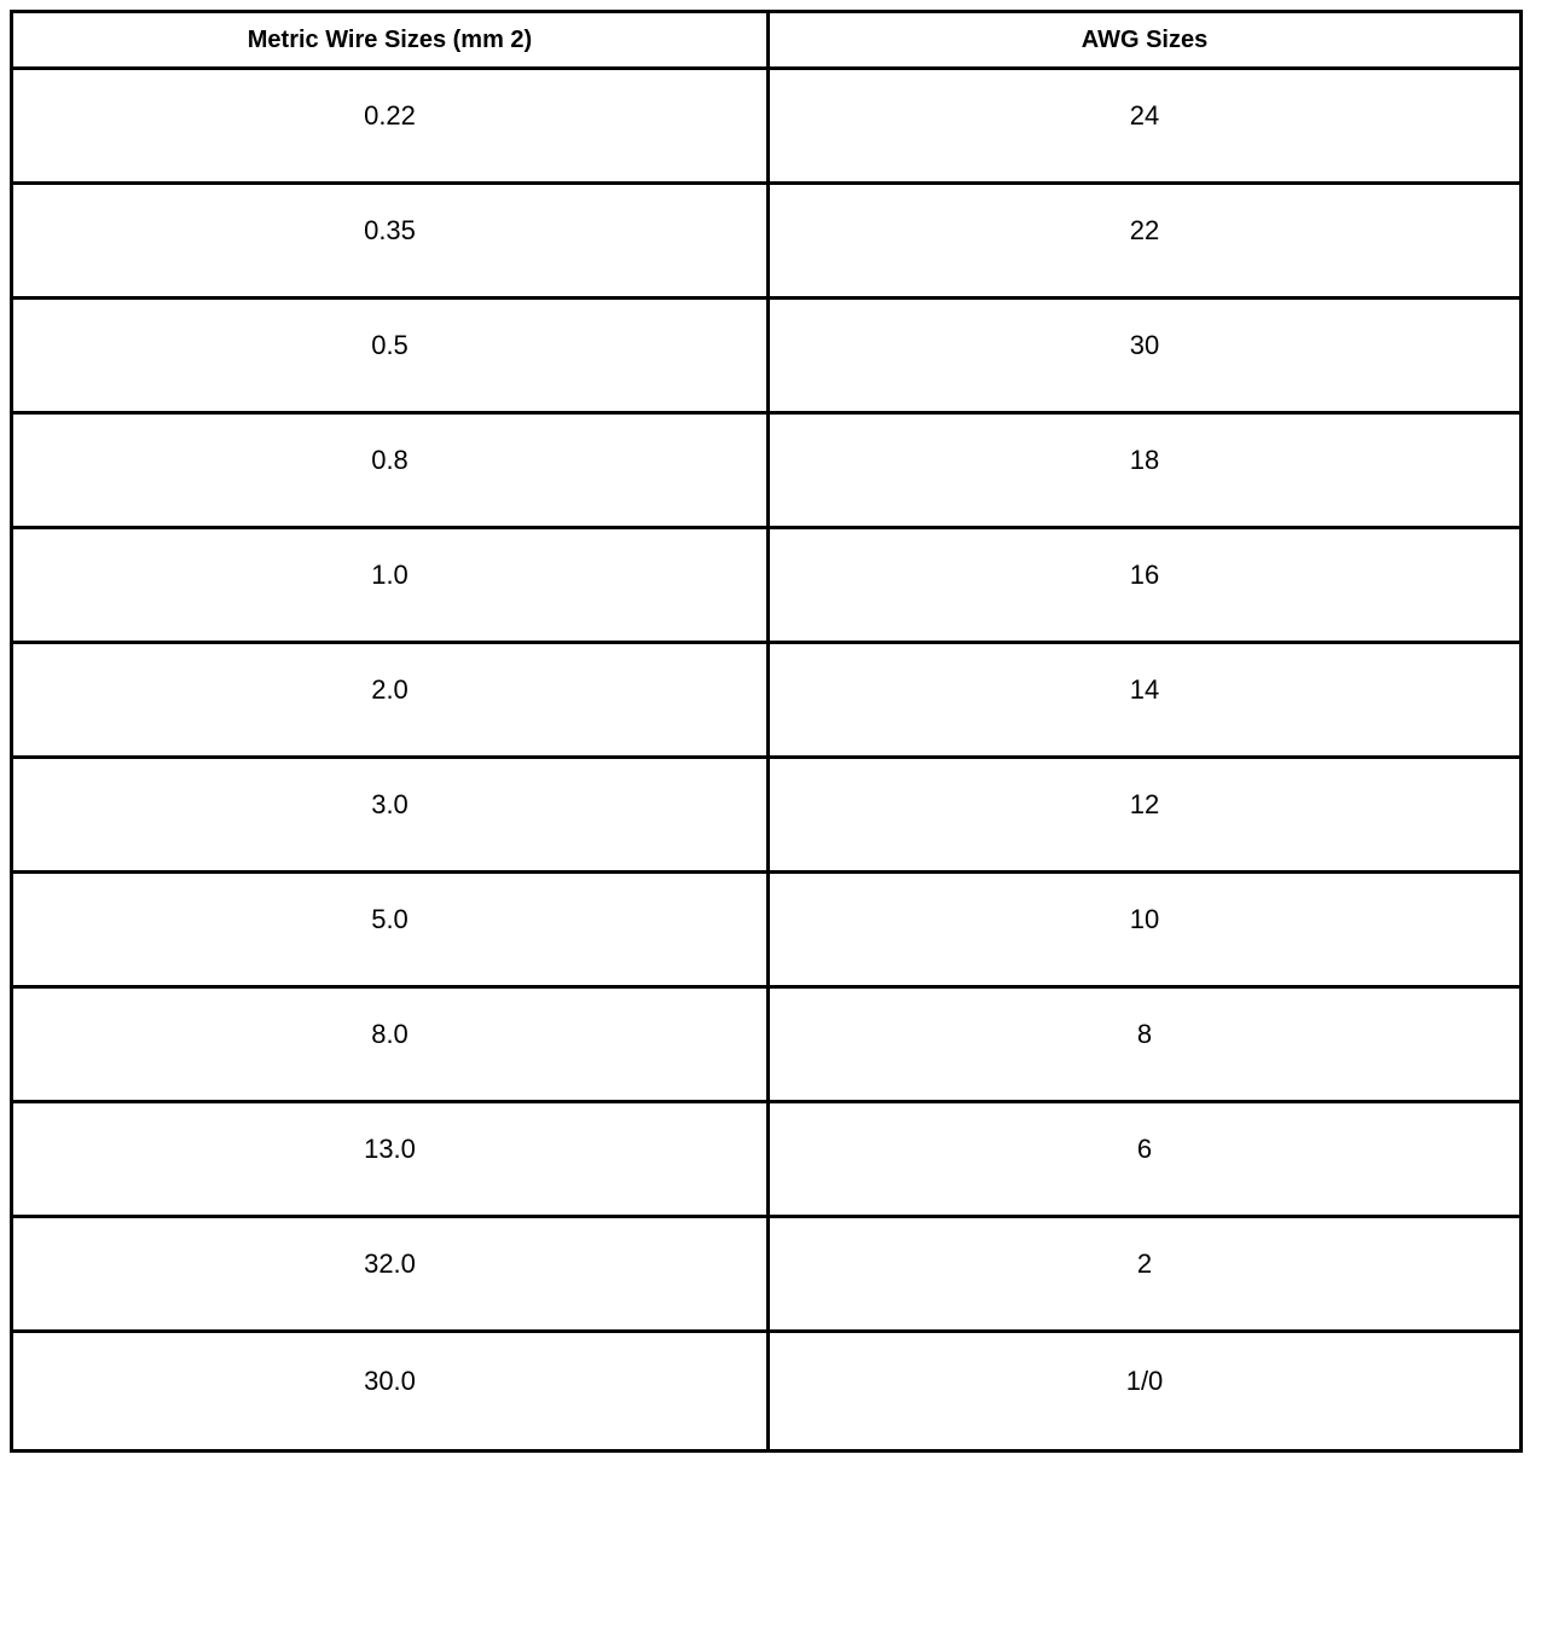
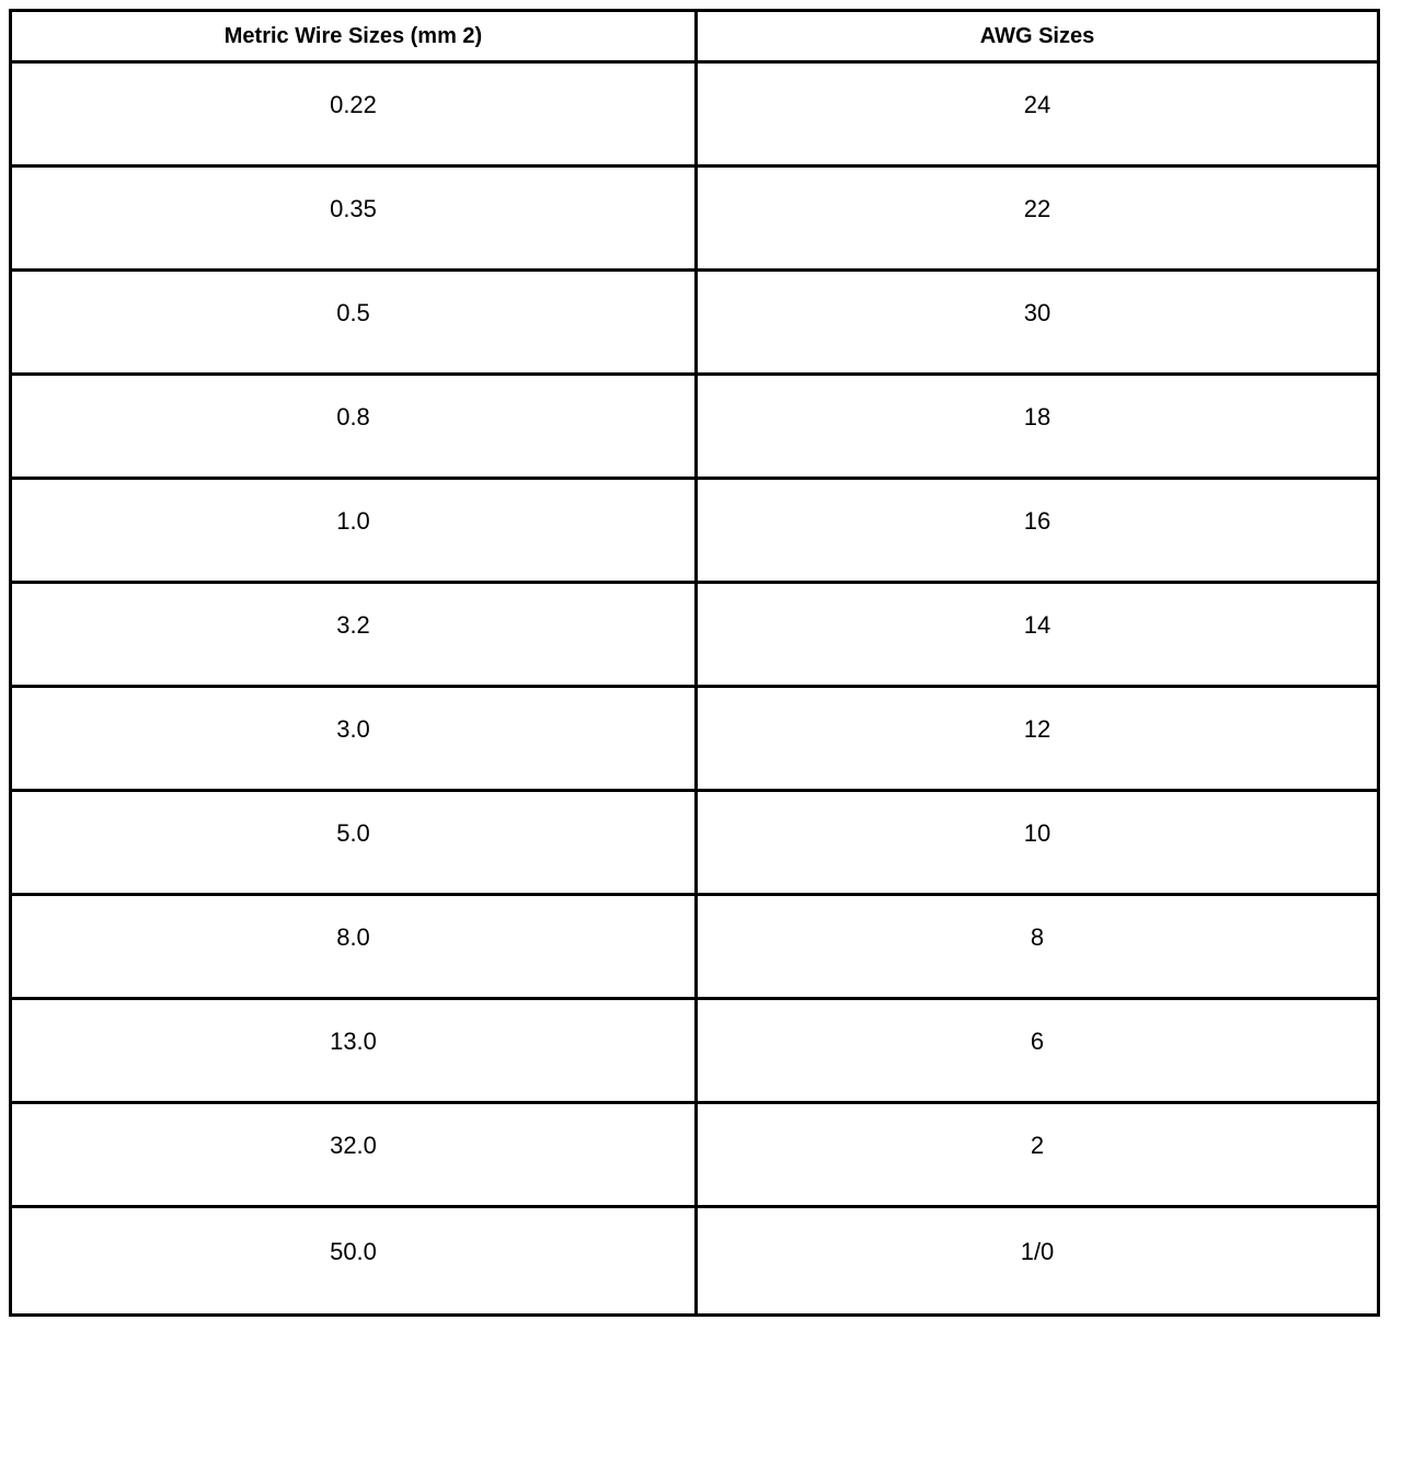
  Metric Wire Sizes (mm 2)	AWG Sizes
  0.22	24
  0.35	22
  0.5	30
  0.8	18
  1.0	16
- 2.0	14
+ 3.2	14
  3.0	12
  5.0	10
  8.0	8
  13.0	6
  32.0	2
- 30.0	1/0
+ 50.0	1/0
